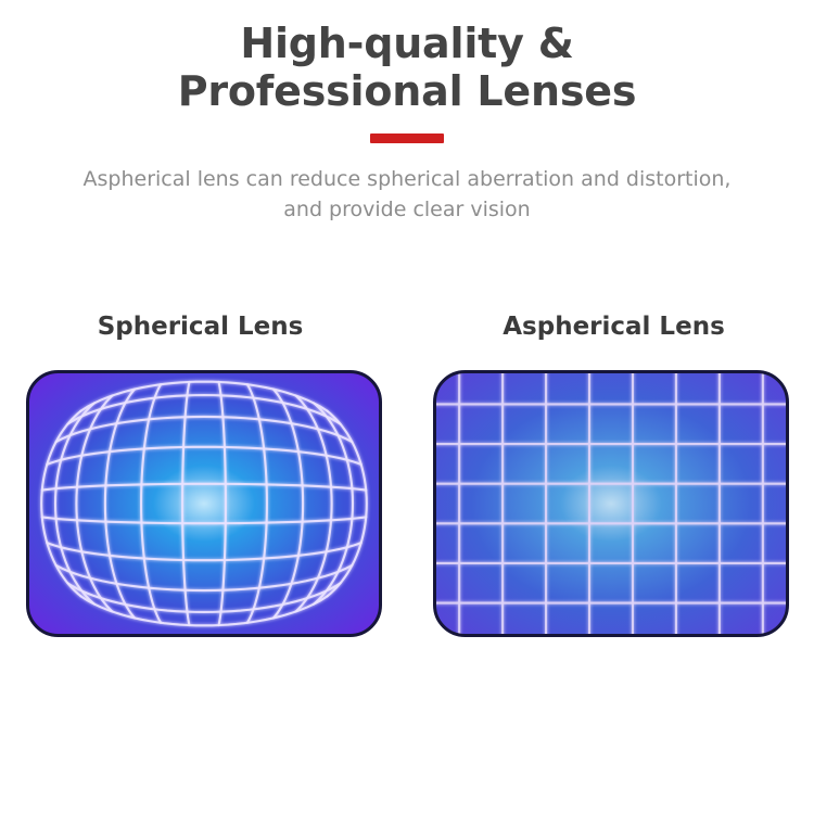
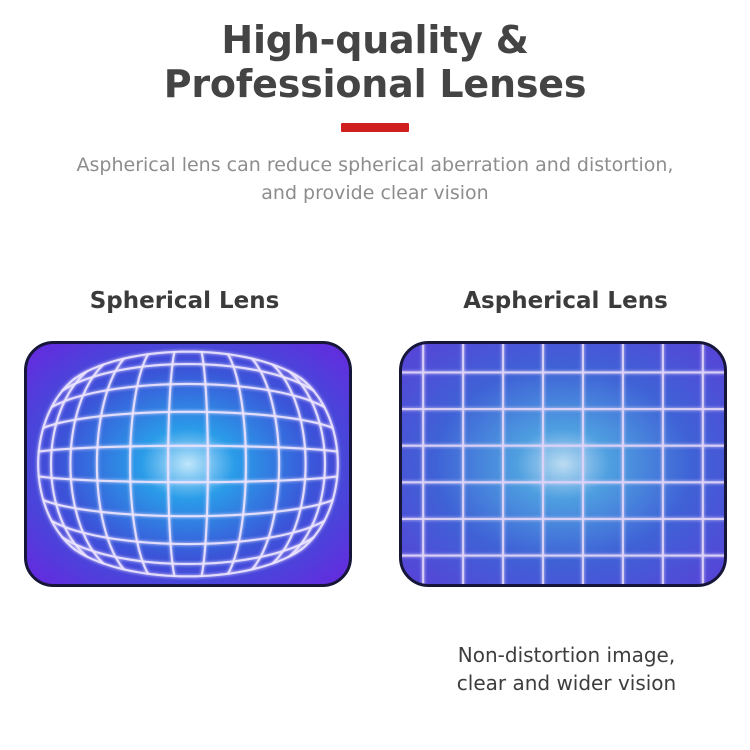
  High-quality &
  Professional Lenses
  Aspherical lens can reduce spherical aberration and distortion,
  and provide clear vision
  Spherical Lens
  Aspherical Lens
+ Non-distortion image,
+ clear and wider vision
